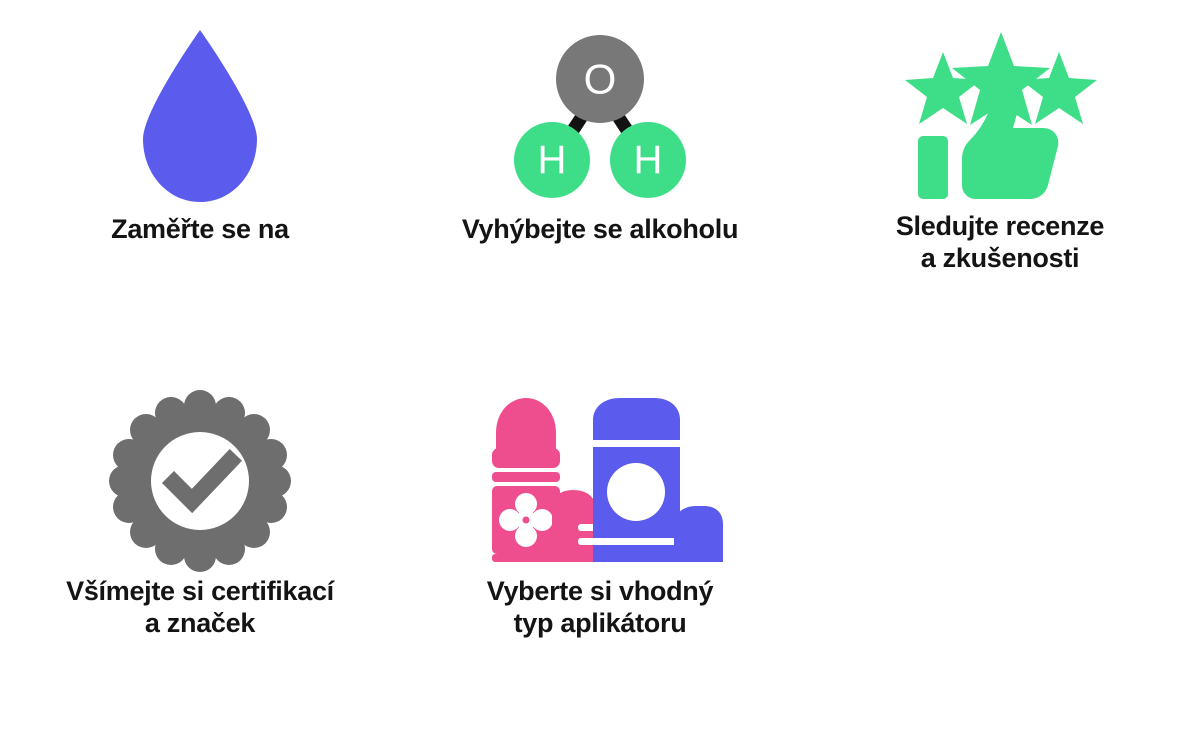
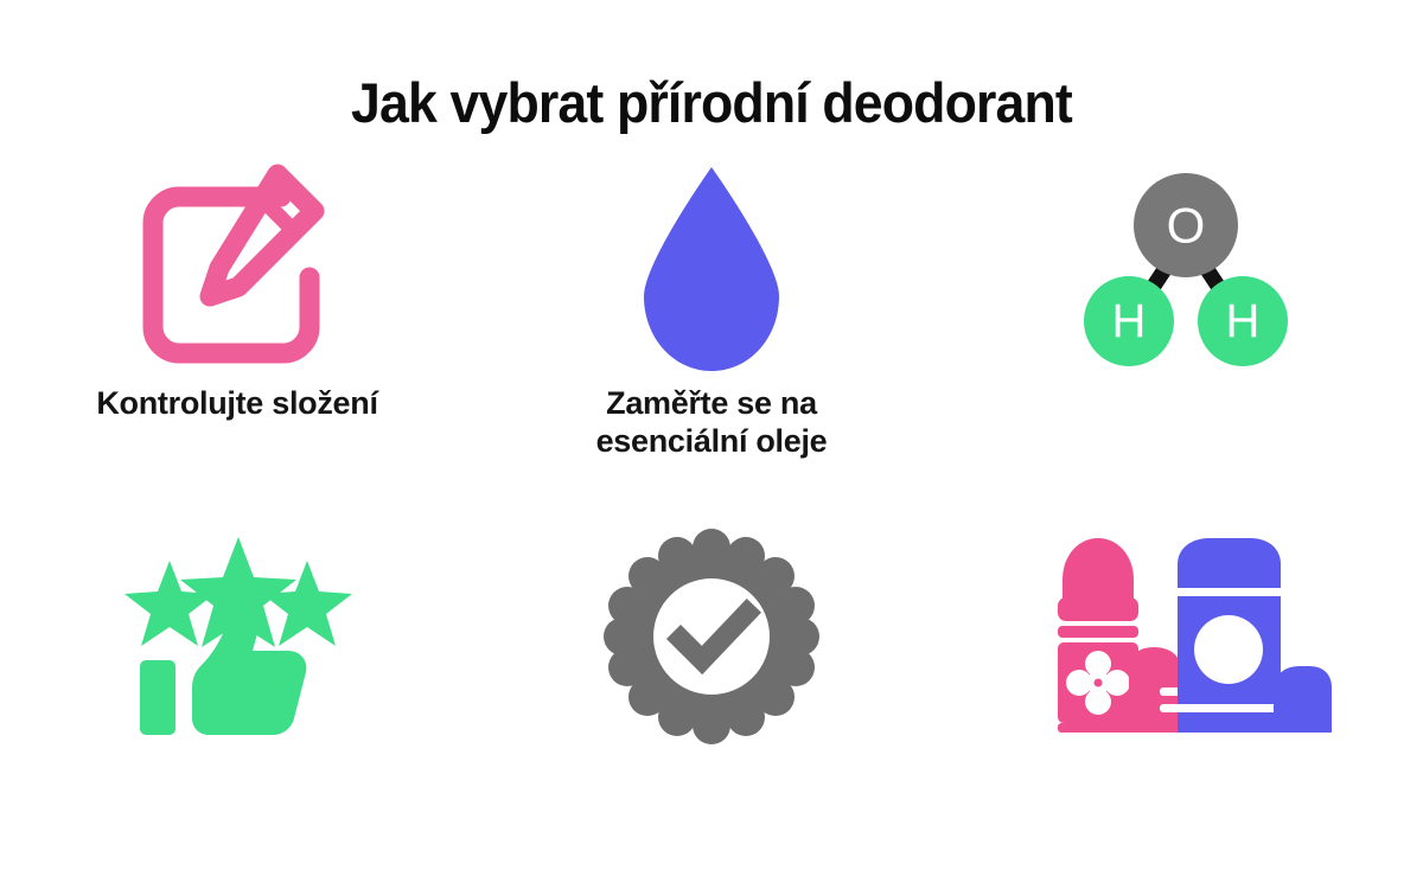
+ Jak vybrat přírodní deodorant
+ Kontrolujte složení
  Zaměřte se na
+ esenciální oleje
  O
  H
  H
- Vyhýbejte se alkoholu
- Sledujte recenze
- a zkušenosti
- Všímejte si certifikací
- a značek
- Vyberte si vhodný
- typ aplikátoru
